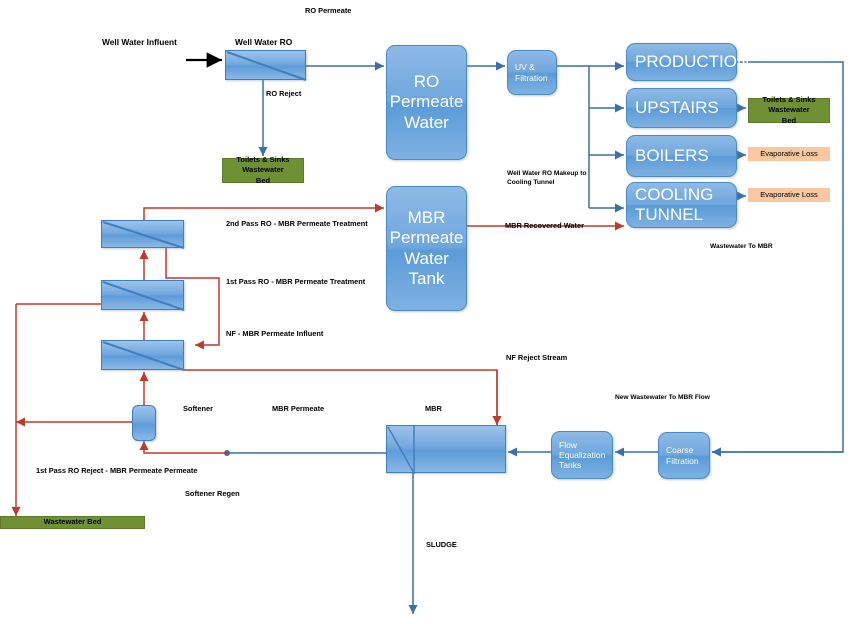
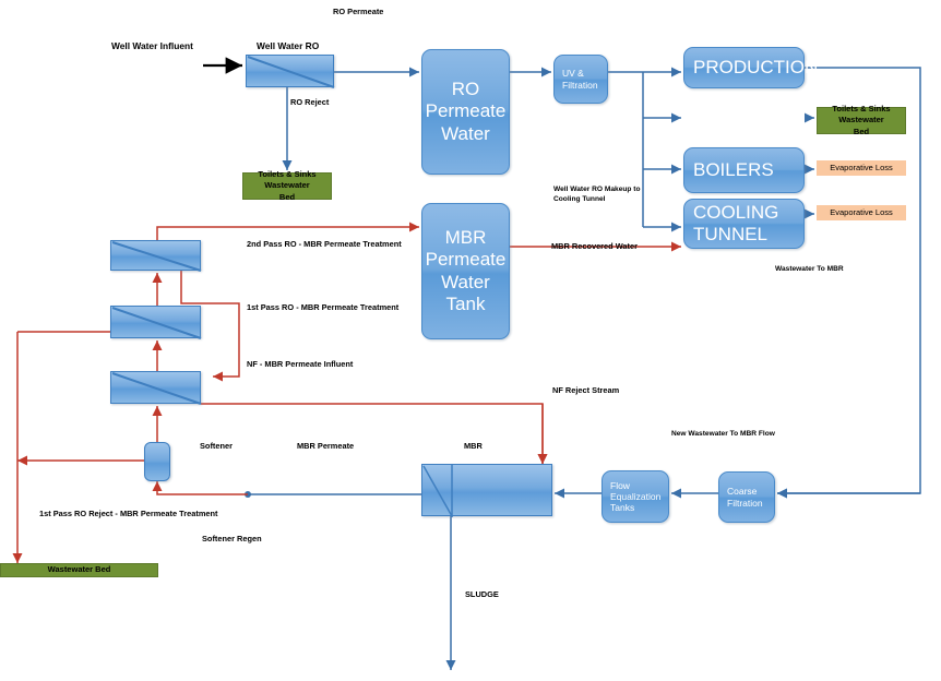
  RO
  Permeate
  Water
  MBR
  Permeate
  Water
  Tank
  UV &
  Filtration
  PRODUCTION
- UPSTAIRS
  BOILERS
  COOLING
  TUNNEL
  Toilets & Sinks Wastewater
  Bed
  Evaporative Loss
  Evaporative Loss
  Toilets & Sinks Wastewater
  Bed
  Wastewater Bed
  Flow
  Equalization
  Tanks
  Coarse
  Filtration
  RO Permeate
  Well Water Influent
  Well Water RO
  RO Reject
  MBR Recovered Water
  2nd Pass RO - MBR Permeate Treatment
  1st Pass RO - MBR Permeate Treatment
  NF - MBR Permeate Influent
  NF Reject Stream
  Softener
  MBR Permeate
  MBR
- 1st Pass RO Reject - MBR Permeate Permeate
+ 1st Pass RO Reject - MBR Permeate Treatment
  Softener Regen
  SLUDGE
